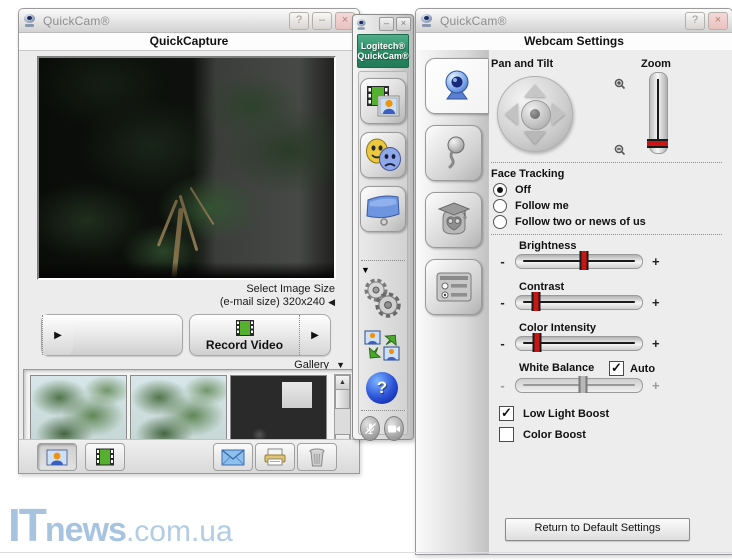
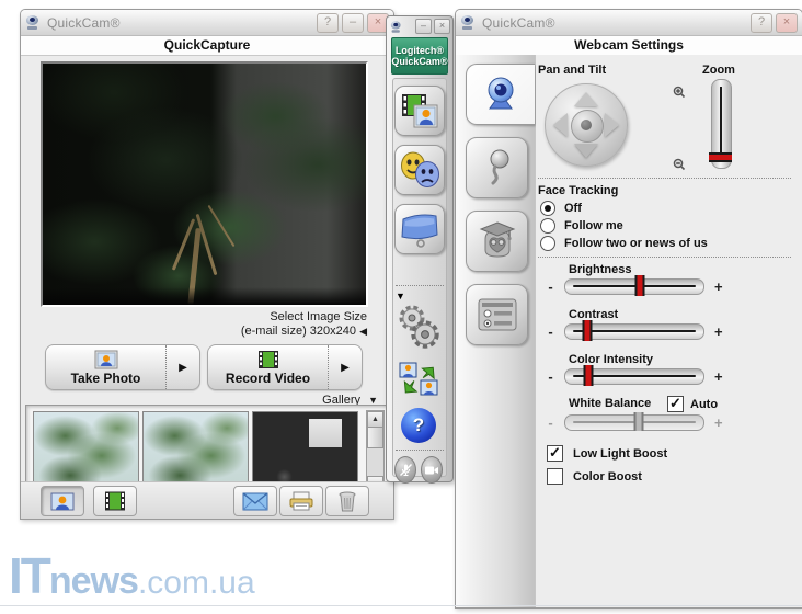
  QuickCam®
  ?
  –
  ×
  QuickCapture
  Select Image Size
  (e-mail size) 320x240 ◀
+ Take Photo
  ▶
  Record Video
  ▶
  Gallery ▼
  –
  ×
  Logitech®
  QuickCam®
  ▼
  ?
  QuickCam®
  ?
  ×
  Webcam Settings
  Pan and Tilt
  Zoom
  Face Tracking
  Off
  Follow me
  Follow two or news of us
  Brightness
  -
  +
  Contrast
  -
  +
  Color Intensity
  -
  +
  White Balance
  ✓
  Auto
  -
  +
  ✓
  Low Light Boost
  Color Boost
- Return to Default Settings
  ITnews.com.ua
